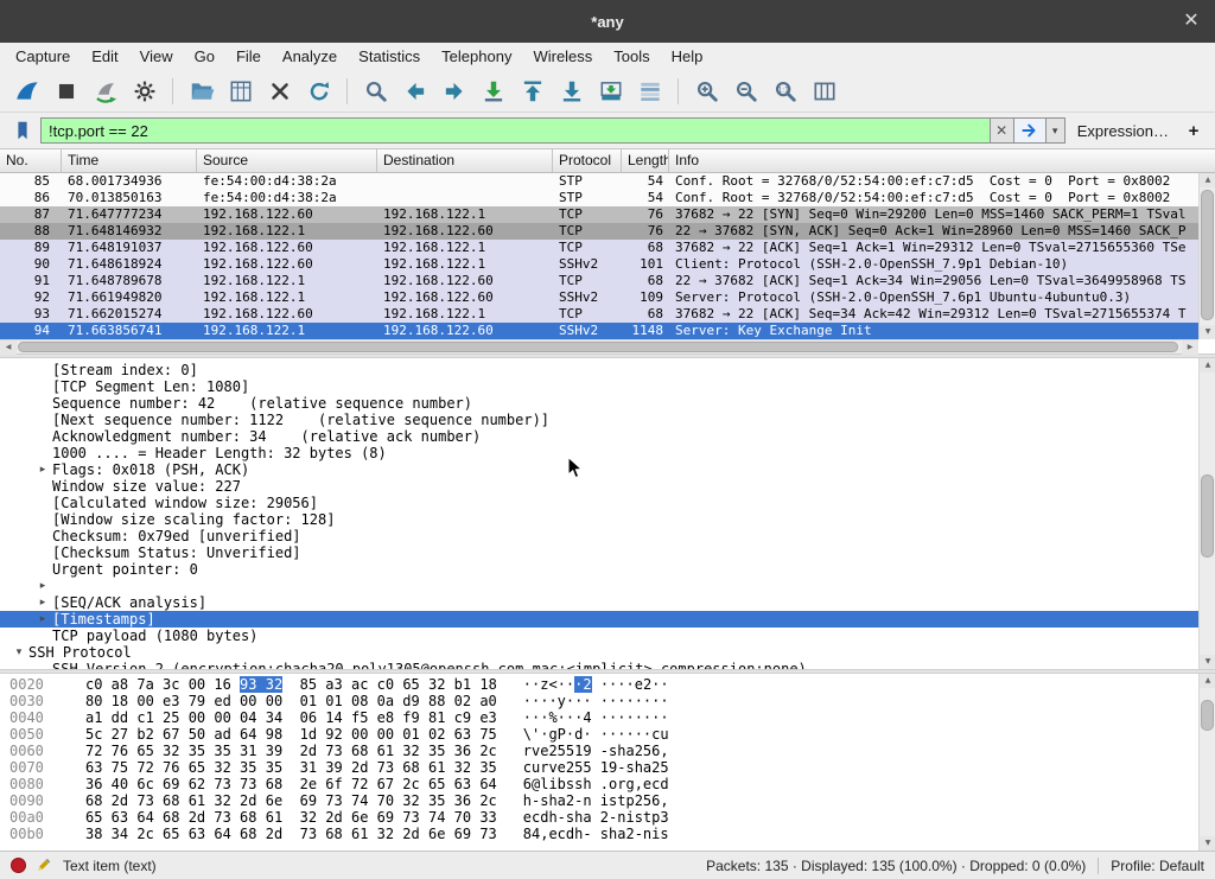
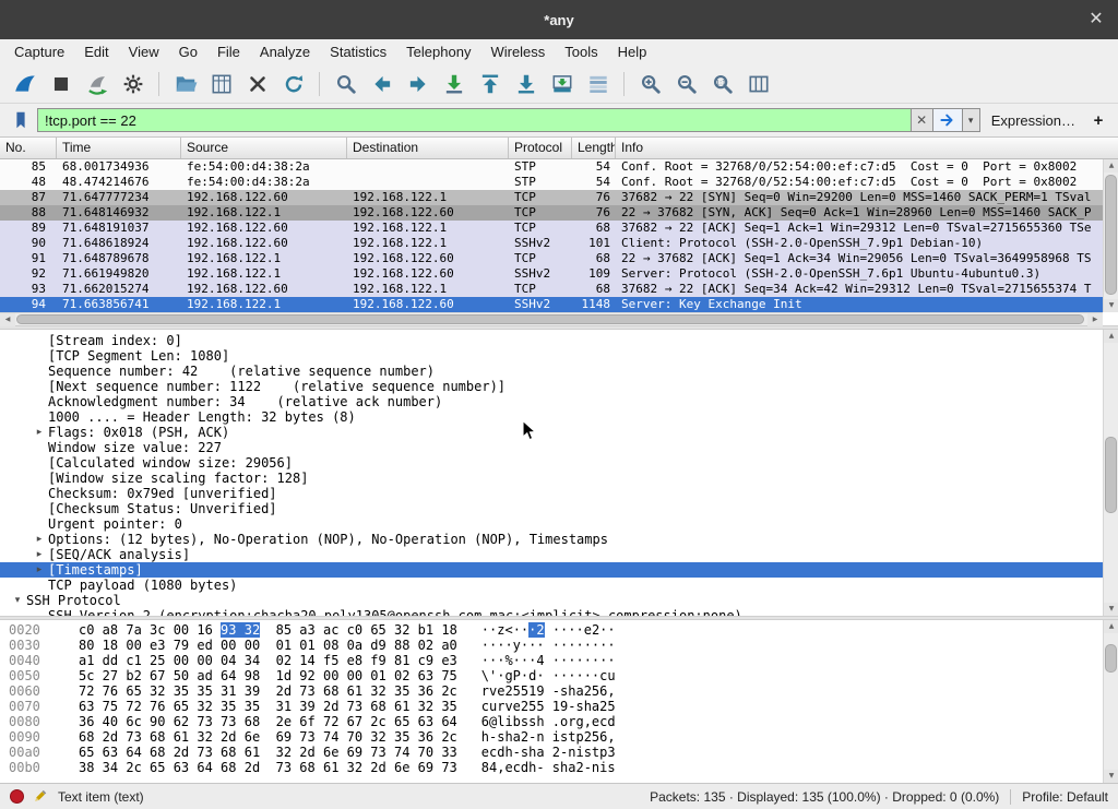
  *any
  ✕
  Capture
  Edit
  View
  Go
  File
  Analyze
  Statistics
  Telephony
  Wireless
  Tools
  Help
  !tcp.port == 22
  ✕
  ▾
  Expression…
  +
  No.
  Time
  Source
  Destination
  Protocol
  Length
  Info
  85
  68.001734936
  fe:54:00:d4:38:2a
  STP
  54
  Conf. Root = 32768/0/52:54:00:ef:c7:d5 Cost = 0 Port = 0x8002
- 86
+ 48
- 70.013850163
+ 48.474214676
  fe:54:00:d4:38:2a
  STP
  54
  Conf. Root = 32768/0/52:54:00:ef:c7:d5 Cost = 0 Port = 0x8002
  87
  71.647777234
  192.168.122.60
  192.168.122.1
  TCP
  76
  37682 → 22 [SYN] Seq=0 Win=29200 Len=0 MSS=1460 SACK_PERM=1 TSval
  88
  71.648146932
  192.168.122.1
  192.168.122.60
  TCP
  76
  22 → 37682 [SYN, ACK] Seq=0 Ack=1 Win=28960 Len=0 MSS=1460 SACK_P
  89
  71.648191037
  192.168.122.60
  192.168.122.1
  TCP
  68
  37682 → 22 [ACK] Seq=1 Ack=1 Win=29312 Len=0 TSval=2715655360 TSe
  90
  71.648618924
  192.168.122.60
  192.168.122.1
  SSHv2
  101
  Client: Protocol (SSH-2.0-OpenSSH_7.9p1 Debian-10)
  91
  71.648789678
  192.168.122.1
  192.168.122.60
  TCP
  68
  22 → 37682 [ACK] Seq=1 Ack=34 Win=29056 Len=0 TSval=3649958968 TS
  92
  71.661949820
  192.168.122.1
  192.168.122.60
  SSHv2
  109
  Server: Protocol (SSH-2.0-OpenSSH_7.6p1 Ubuntu-4ubuntu0.3)
  93
  71.662015274
  192.168.122.60
  192.168.122.1
  TCP
  68
  37682 → 22 [ACK] Seq=34 Ack=42 Win=29312 Len=0 TSval=2715655374 T
  94
  71.663856741
  192.168.122.1
  192.168.122.60
  SSHv2
  1148
  Server: Key Exchange Init
  [Stream index: 0]
  [TCP Segment Len: 1080]
  Sequence number: 42 (relative sequence number)
  [Next sequence number: 1122 (relative sequence number)]
  Acknowledgment number: 34 (relative ack number)
  1000 .... = Header Length: 32 bytes (8)
  ▸
  Flags: 0x018 (PSH, ACK)
  Window size value: 227
  [Calculated window size: 29056]
  [Window size scaling factor: 128]
  Checksum: 0x79ed [unverified]
  [Checksum Status: Unverified]
  Urgent pointer: 0
  ▸
+ Options: (12 bytes), No-Operation (NOP), No-Operation (NOP), Timestamps
  ▸
  [SEQ/ACK analysis]
  ▸
  [Timestamps]
  TCP payload (1080 bytes)
  ▾
  SSH Protocol
  0020
  c0 a8 7a 3c 00 16 93 32 85 a3 ac c0 65 32 b1 18
  ··z<···2 ····e2··
  0030
  80 18 00 e3 79 ed 00 00 01 01 08 0a d9 88 02 a0
  ····y··· ········
  0040
- a1 dd c1 25 00 00 04 34 06 14 f5 e8 f9 81 c9 e3
+ a1 dd c1 25 00 00 04 34 02 14 f5 e8 f9 81 c9 e3
  ···%···4 ········
  0050
  5c 27 b2 67 50 ad 64 98 1d 92 00 00 01 02 63 75
  \'·gP·d· ······cu
  0060
  72 76 65 32 35 35 31 39 2d 73 68 61 32 35 36 2c
  rve25519 -sha256,
  0070
  63 75 72 76 65 32 35 35 31 39 2d 73 68 61 32 35
  curve255 19-sha25
  0080
- 36 40 6c 69 62 73 73 68 2e 6f 72 67 2c 65 63 64
+ 36 40 6c 90 62 73 73 68 2e 6f 72 67 2c 65 63 64
  6@libssh .org,ecd
  0090
  68 2d 73 68 61 32 2d 6e 69 73 74 70 32 35 36 2c
  h-sha2-n istp256,
  00a0
  65 63 64 68 2d 73 68 61 32 2d 6e 69 73 74 70 33
  ecdh-sha 2-nistp3
  00b0
  38 34 2c 65 63 64 68 2d 73 68 61 32 2d 6e 69 73
  84,ecdh- sha2-nis
  Text item (text)
  Packets: 135 · Displayed: 135 (100.0%) · Dropped: 0 (0.0%)
  Profile: Default
